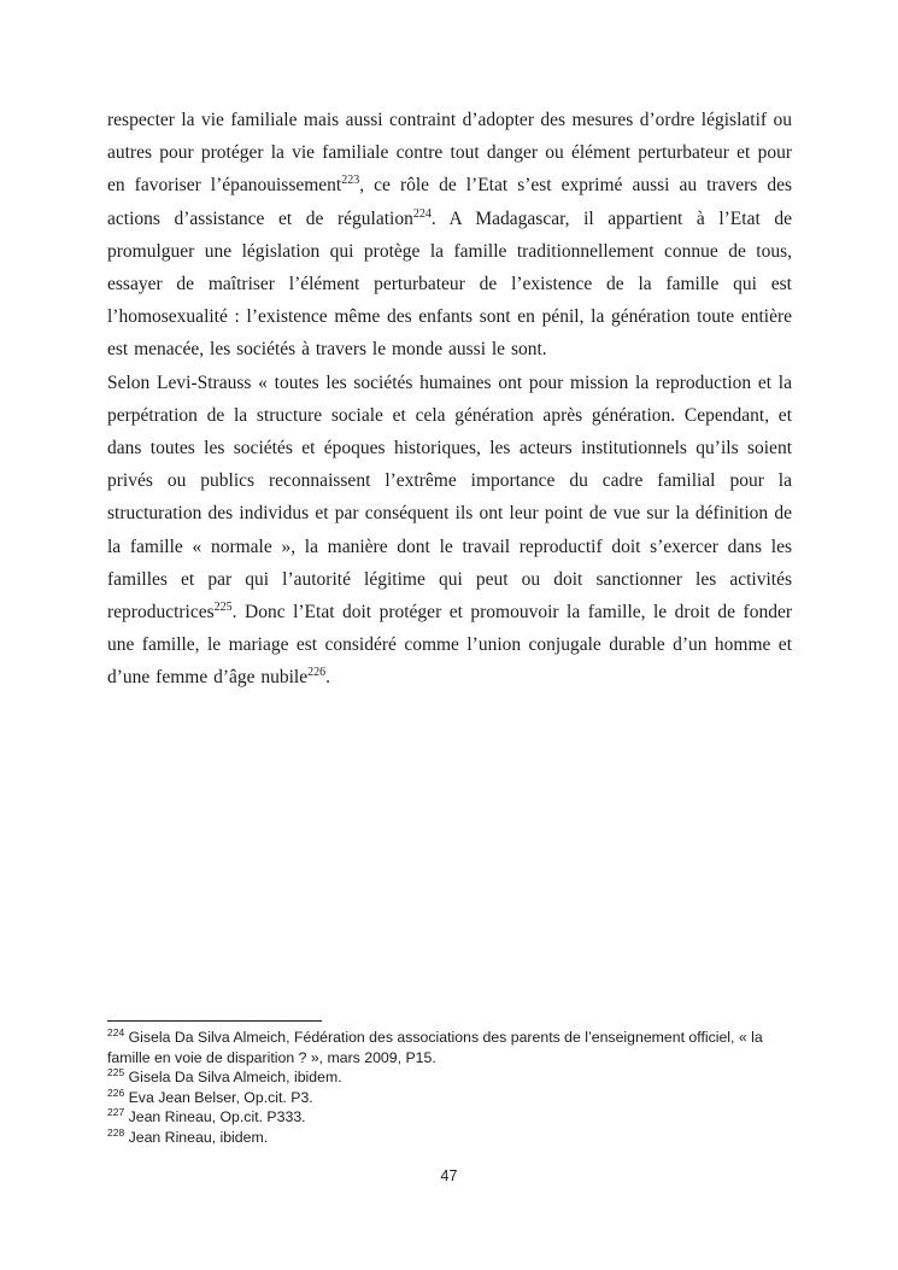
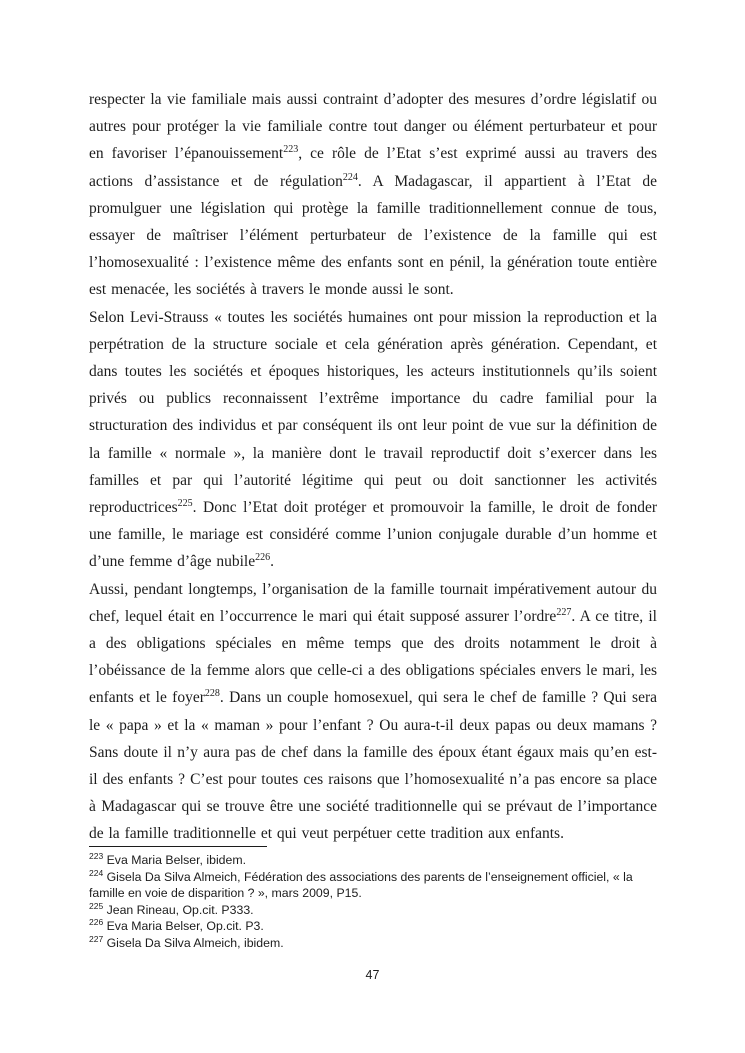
  respecter la vie familiale mais aussi contraint d’adopter des mesures d’ordre législatif ou autres pour protéger la vie familiale contre tout danger ou élément perturbateur et pour en favoriser l’épanouissement223, ce rôle de l’Etat s’est exprimé aussi au travers des actions d’assistance et de régulation224. A Madagascar, il appartient à l’Etat de promulguer une législation qui protège la famille traditionnellement connue de tous, essayer de maîtriser l’élément perturbateur de l’existence de la famille qui est l’homosexualité : l’existence même des enfants sont en pénil, la génération toute entière est menacée, les sociétés à travers le monde aussi le sont.
  Selon Levi-Strauss « toutes les sociétés humaines ont pour mission la reproduction et la perpétration de la structure sociale et cela génération après génération. Cependant, et dans toutes les sociétés et époques historiques, les acteurs institutionnels qu’ils soient privés ou publics reconnaissent l’extrême importance du cadre familial pour la structuration des individus et par conséquent ils ont leur point de vue sur la définition de la famille « normale », la manière dont le travail reproductif doit s’exercer dans les familles et par qui l’autorité légitime qui peut ou doit sanctionner les activités reproductrices225. Donc l’Etat doit protéger et promouvoir la famille, le droit de fonder une famille, le mariage est considéré comme l’union conjugale durable d’un homme et d’une femme d’âge nubile226.
+ Aussi, pendant longtemps, l’organisation de la famille tournait impérativement autour du chef, lequel était en l’occurrence le mari qui était supposé assurer l’ordre227. A ce titre, il a des obligations spéciales en même temps que des droits notamment le droit à l’obéissance de la femme alors que celle-ci a des obligations spéciales envers le mari, les enfants et le foyer228. Dans un couple homosexuel, qui sera le chef de famille ? Qui sera le « papa » et la « maman » pour l’enfant ? Ou aura-t-il deux papas ou deux mamans ? Sans doute il n’y aura pas de chef dans la famille des époux étant égaux mais qu’en est-il des enfants ? C’est pour toutes ces raisons que l’homosexualité n’a pas encore sa place à Madagascar qui se trouve être une société traditionnelle qui se prévaut de l’importance de la famille traditionnelle et qui veut perpétuer cette tradition aux enfants.
+ 223 Eva Maria Belser, ibidem.
  224 Gisela Da Silva Almeich, Fédération des associations des parents de l’enseignement officiel, « la famille en voie de disparition ? », mars 2009, P15.
- 225 Gisela Da Silva Almeich, ibidem.
+ 225 Jean Rineau, Op.cit. P333.
- 226 Eva Jean Belser, Op.cit. P3.
+ 226 Eva Maria Belser, Op.cit. P3.
- 227 Jean Rineau, Op.cit. P333.
+ 227 Gisela Da Silva Almeich, ibidem.
- 228 Jean Rineau, ibidem.
  47
